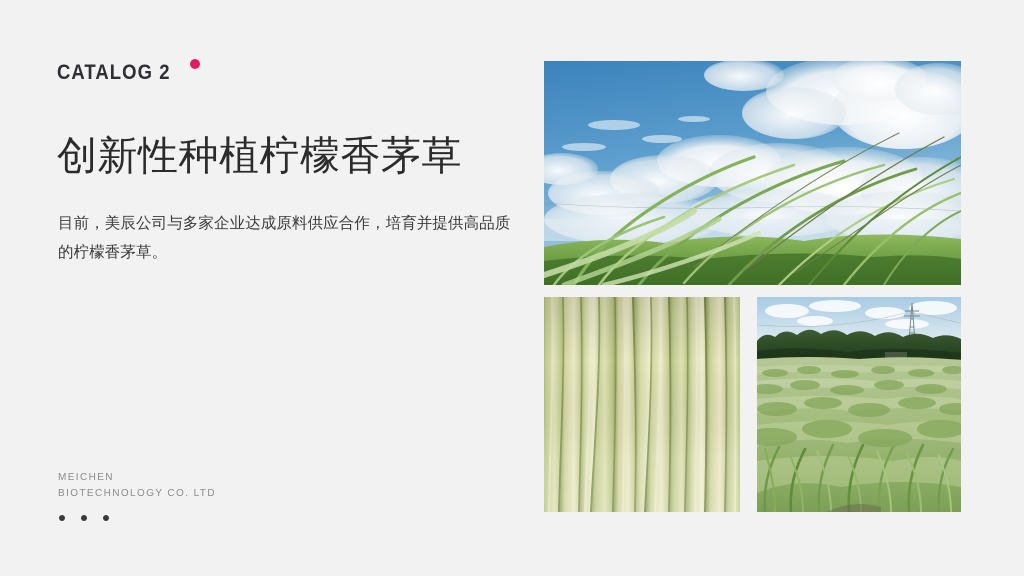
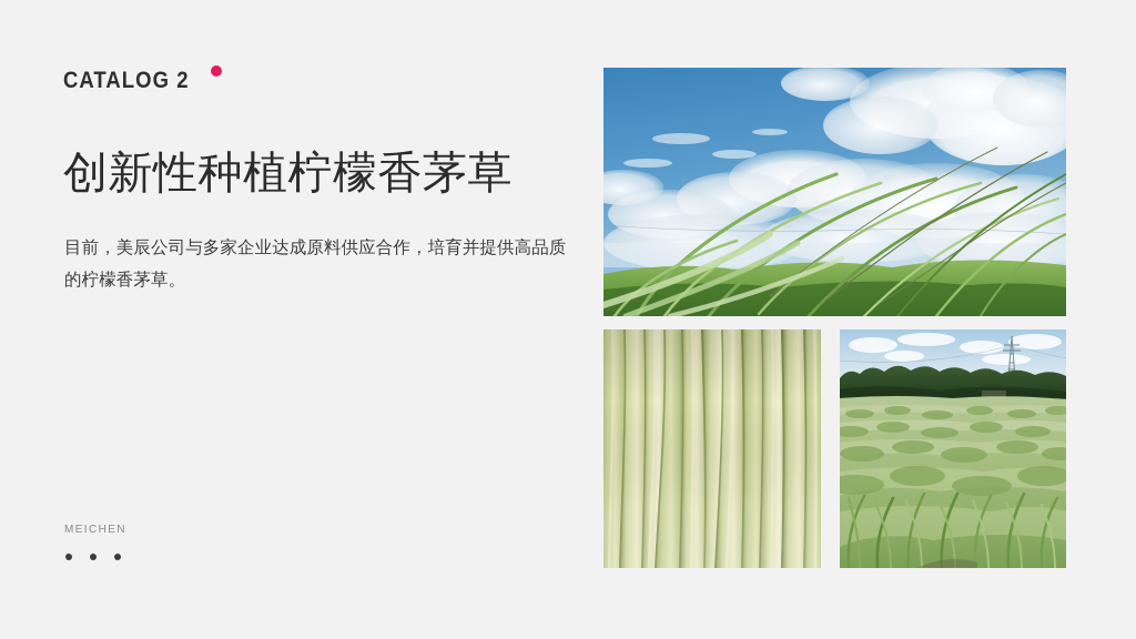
  CATALOG 2
  创新性种植柠檬香茅草
  目前，美辰公司与多家企业达成原料供应合作，培育并提供高品质的柠檬香茅草。
  MEICHEN
- BIOTECHNOLOGY CO. LTD
